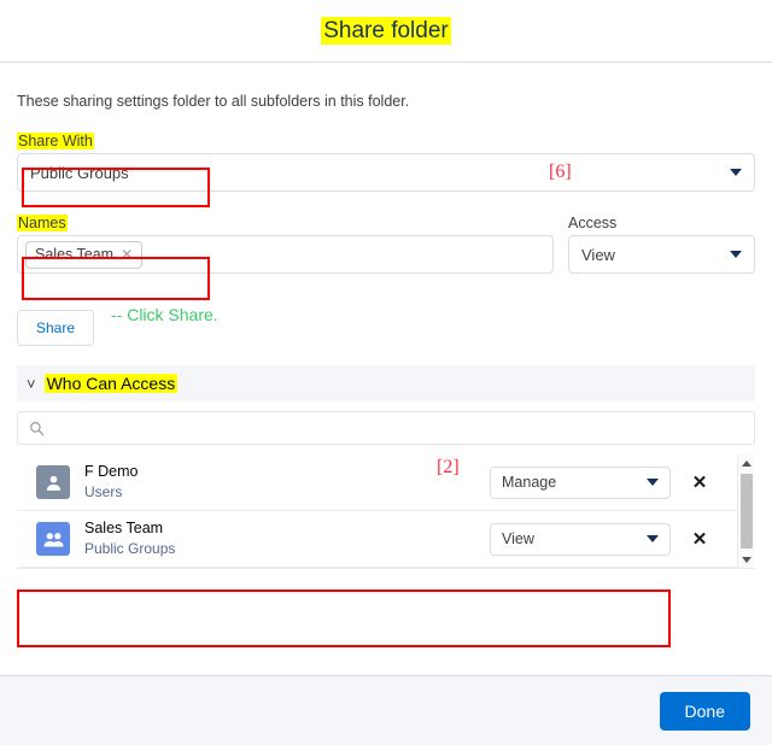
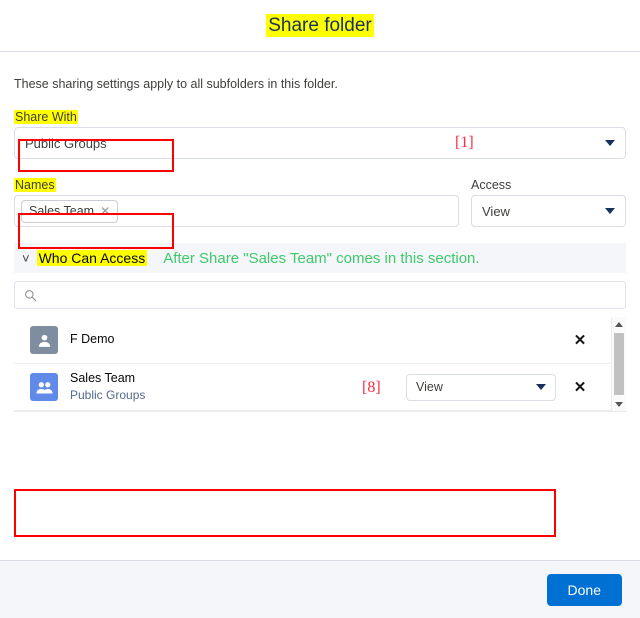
  Share folder
- These sharing settings folder to all subfolders in this folder.
+ These sharing settings apply to all subfolders in this folder.
  Share With
  Public Groups
  Names
  Sales Team
  ✕
  Access
  View
- Share
- -- Click Share.
  ˅
  Who Can Access
+ After Share "Sales Team" comes in this section.
  F Demo
- Users
- Manage
  ✕
  Sales Team
  Public Groups
  View
  ✕
- [6]
+ [1]
- [2]
+ [8]
  Done
